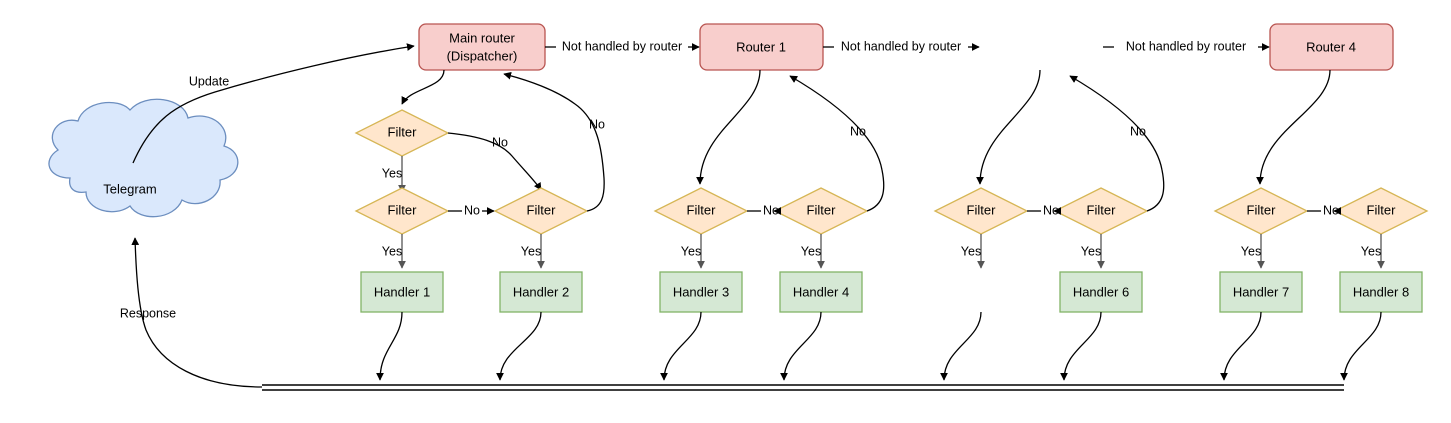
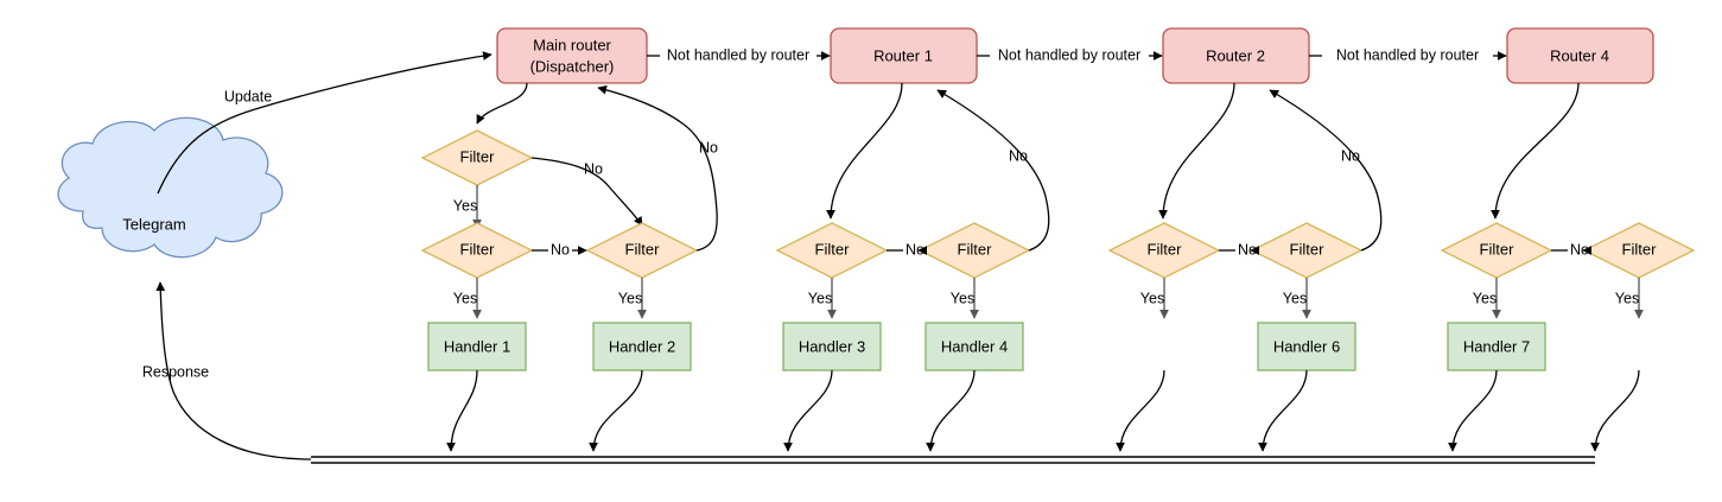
  Telegram
  Update
  Response
  Main router
  (Dispatcher)
  Router 1
+ Router 2
  Router 4
  Not handled by router
  Not handled by router
  Not handled by router
  Filter
  Yes
  No
  Filter
  Filter
  No
  No
  Yes
  Yes
  Filter
  Filter
  No
  No
  Yes
  Yes
  Filter
  Filter
  No
  No
  Yes
  Yes
  Filter
  Filter
  No
  Yes
  Yes
  Handler 1
  Handler 2
  Handler 3
  Handler 4
  Handler 6
  Handler 7
- Handler 8
